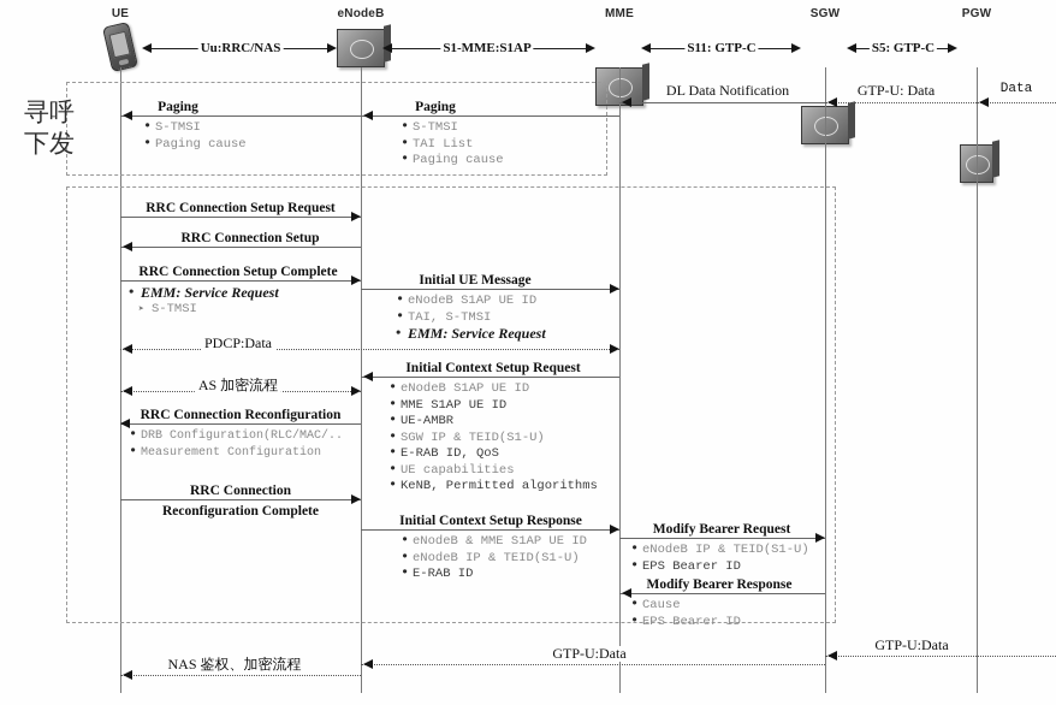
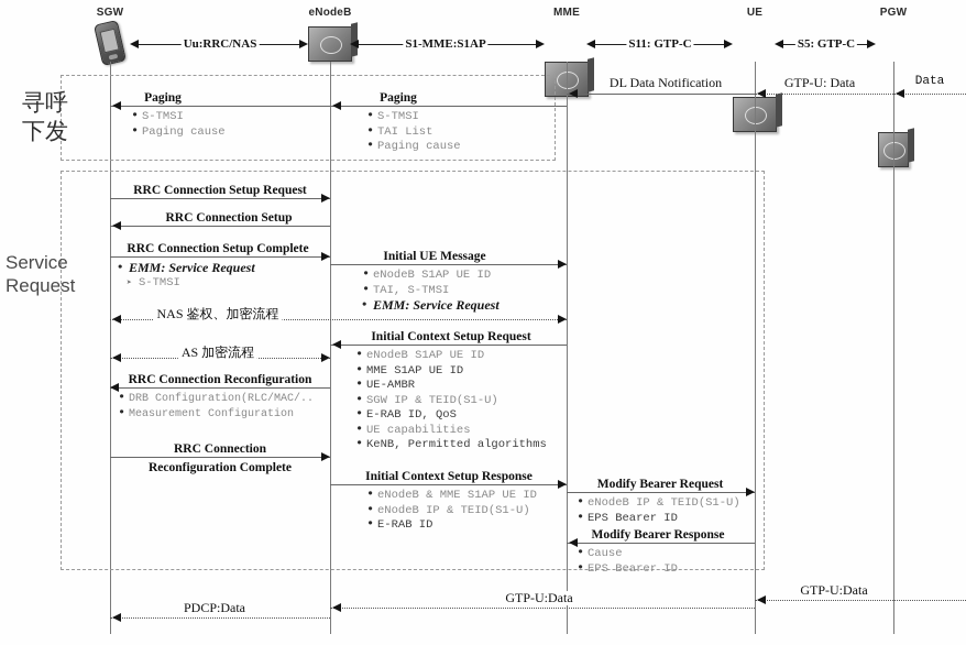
- UE
+ SGW
  eNodeB
  MME
- SGW
+ UE
  PGW
  Uu:RRC/NAS
  S1-MME:S1AP
  S11: GTP-C
  S5: GTP-C
  寻呼
  下发
  DL Data Notification
  GTP-U: Data
  Data
  Paging
  S-TMSI
  Paging cause
  Paging
  S-TMSI
  TAI List
  Paging cause
+ Service
+ Request
  RRC Connection Setup Request
  RRC Connection Setup
  RRC Connection Setup Complete
  EMM: Service Request
  S-TMSI
  Initial UE Message
  eNodeB S1AP UE ID
  TAI, S-TMSI
  EMM: Service Request
- PDCP:Data
+ NAS 鉴权、加密流程
  Initial Context Setup Request
  eNodeB S1AP UE ID
  MME S1AP UE ID
  UE-AMBR
  SGW IP & TEID(S1-U)
  E-RAB ID, QoS
  UE capabilities
  KeNB, Permitted algorithms
  AS 加密流程
  RRC Connection Reconfiguration
  DRB Configuration(RLC/MAC/..
  Measurement Configuration
  RRC Connection
  Reconfiguration Complete
  Initial Context Setup Response
  eNodeB & MME S1AP UE ID
  eNodeB IP & TEID(S1-U)
  E-RAB ID
  Modify Bearer Request
  eNodeB IP & TEID(S1-U)
  EPS Bearer ID
  Modify Bearer Response
  Cause
  EPS Bearer ID
  GTP-U:Data
  GTP-U:Data
- NAS 鉴权、加密流程
+ PDCP:Data
